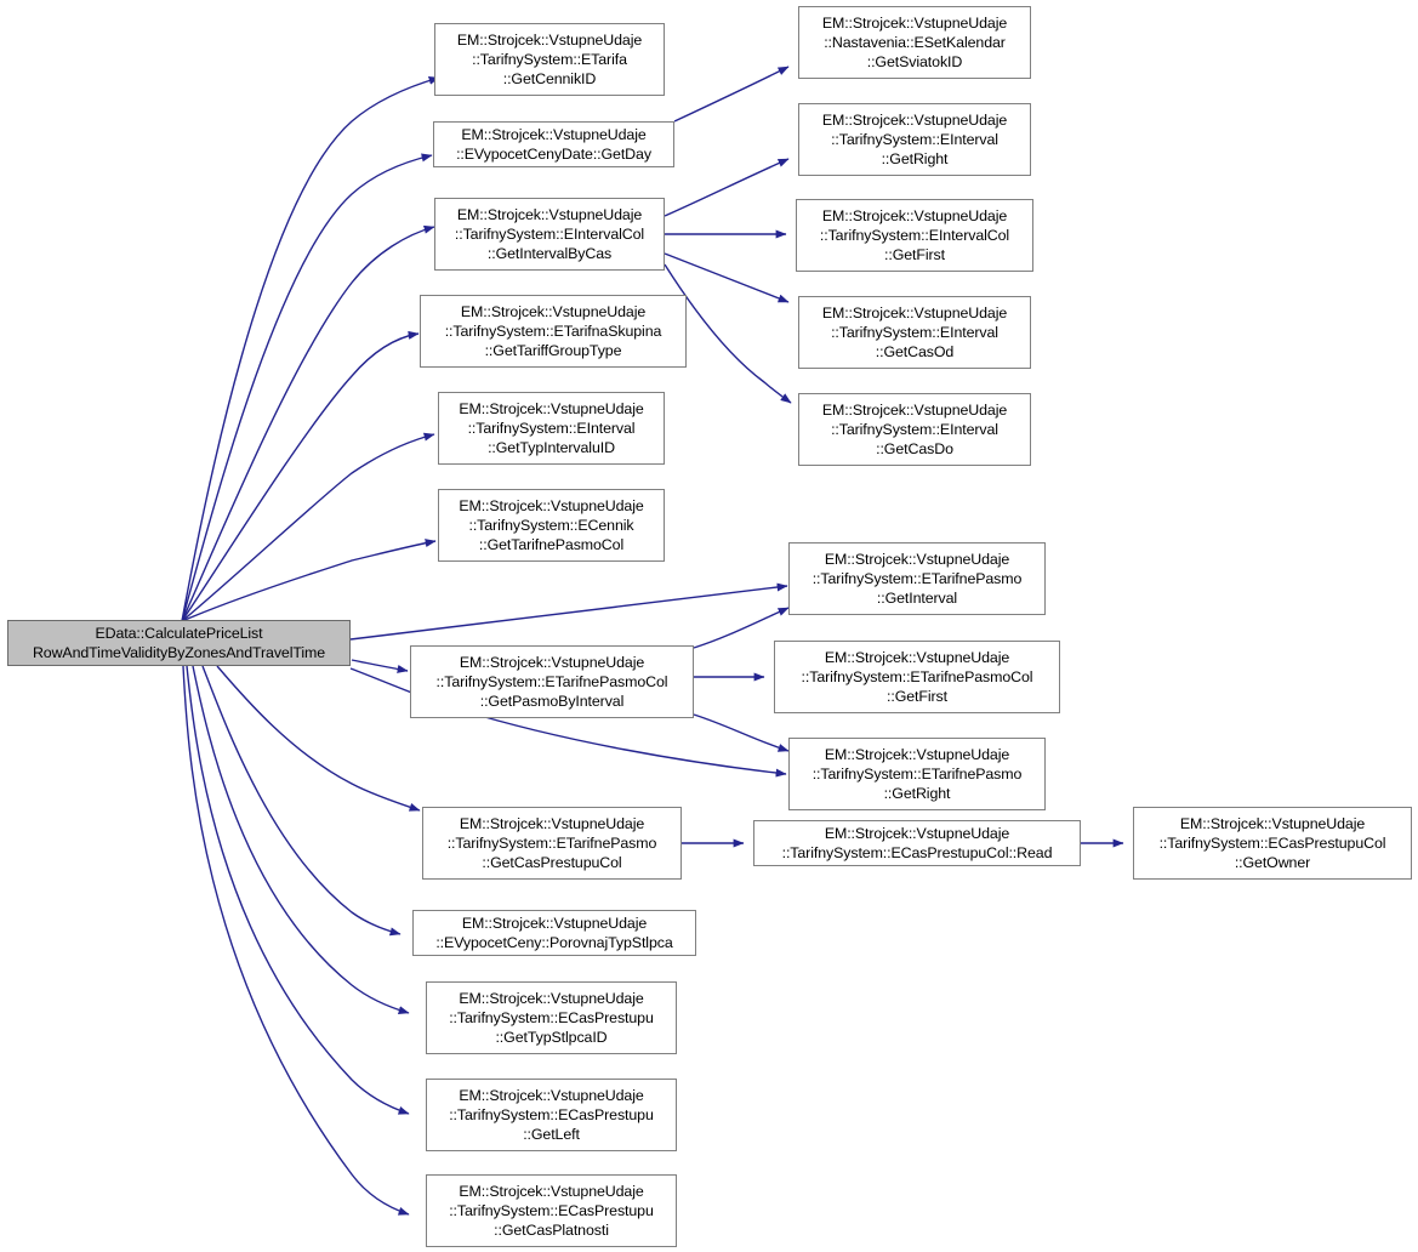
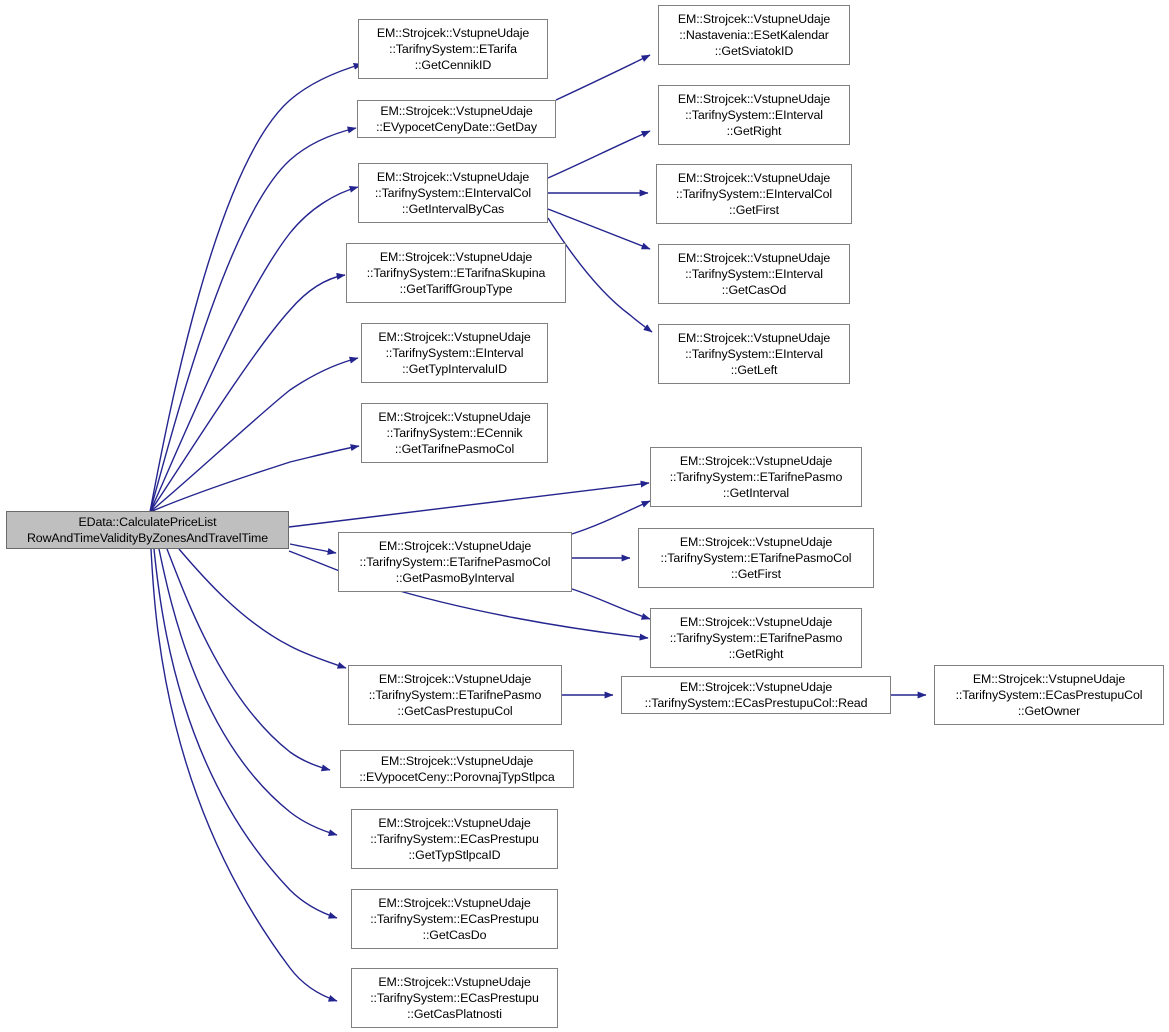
  EData::CalculatePriceList
  RowAndTimeValidityByZonesAndTravelTime
  EM::Strojcek::VstupneUdaje
  ::TarifnySystem::ETarifa
  ::GetCennikID
  EM::Strojcek::VstupneUdaje
  ::EVypocetCenyDate::GetDay
  EM::Strojcek::VstupneUdaje
  ::TarifnySystem::EIntervalCol
  ::GetIntervalByCas
  EM::Strojcek::VstupneUdaje
  ::TarifnySystem::ETarifnaSkupina
  ::GetTariffGroupType
  EM::Strojcek::VstupneUdaje
  ::TarifnySystem::EInterval
  ::GetTypIntervaluID
  EM::Strojcek::VstupneUdaje
  ::TarifnySystem::ECennik
  ::GetTarifnePasmoCol
  EM::Strojcek::VstupneUdaje
  ::TarifnySystem::ETarifnePasmoCol
  ::GetPasmoByInterval
  EM::Strojcek::VstupneUdaje
  ::TarifnySystem::ETarifnePasmo
  ::GetCasPrestupuCol
  EM::Strojcek::VstupneUdaje
  ::EVypocetCeny::PorovnajTypStlpca
  EM::Strojcek::VstupneUdaje
  ::TarifnySystem::ECasPrestupu
  ::GetTypStlpcaID
  EM::Strojcek::VstupneUdaje
  ::TarifnySystem::ECasPrestupu
- ::GetLeft
+ ::GetCasDo
  EM::Strojcek::VstupneUdaje
  ::TarifnySystem::ECasPrestupu
  ::GetCasPlatnosti
  EM::Strojcek::VstupneUdaje
  ::Nastavenia::ESetKalendar
  ::GetSviatokID
  EM::Strojcek::VstupneUdaje
  ::TarifnySystem::EInterval
  ::GetRight
  EM::Strojcek::VstupneUdaje
  ::TarifnySystem::EIntervalCol
  ::GetFirst
  EM::Strojcek::VstupneUdaje
  ::TarifnySystem::EInterval
  ::GetCasOd
  EM::Strojcek::VstupneUdaje
  ::TarifnySystem::EInterval
- ::GetCasDo
+ ::GetLeft
  EM::Strojcek::VstupneUdaje
  ::TarifnySystem::ETarifnePasmo
  ::GetInterval
  EM::Strojcek::VstupneUdaje
  ::TarifnySystem::ETarifnePasmoCol
  ::GetFirst
  EM::Strojcek::VstupneUdaje
  ::TarifnySystem::ETarifnePasmo
  ::GetRight
  EM::Strojcek::VstupneUdaje
  ::TarifnySystem::ECasPrestupuCol::Read
  EM::Strojcek::VstupneUdaje
  ::TarifnySystem::ECasPrestupuCol
  ::GetOwner
